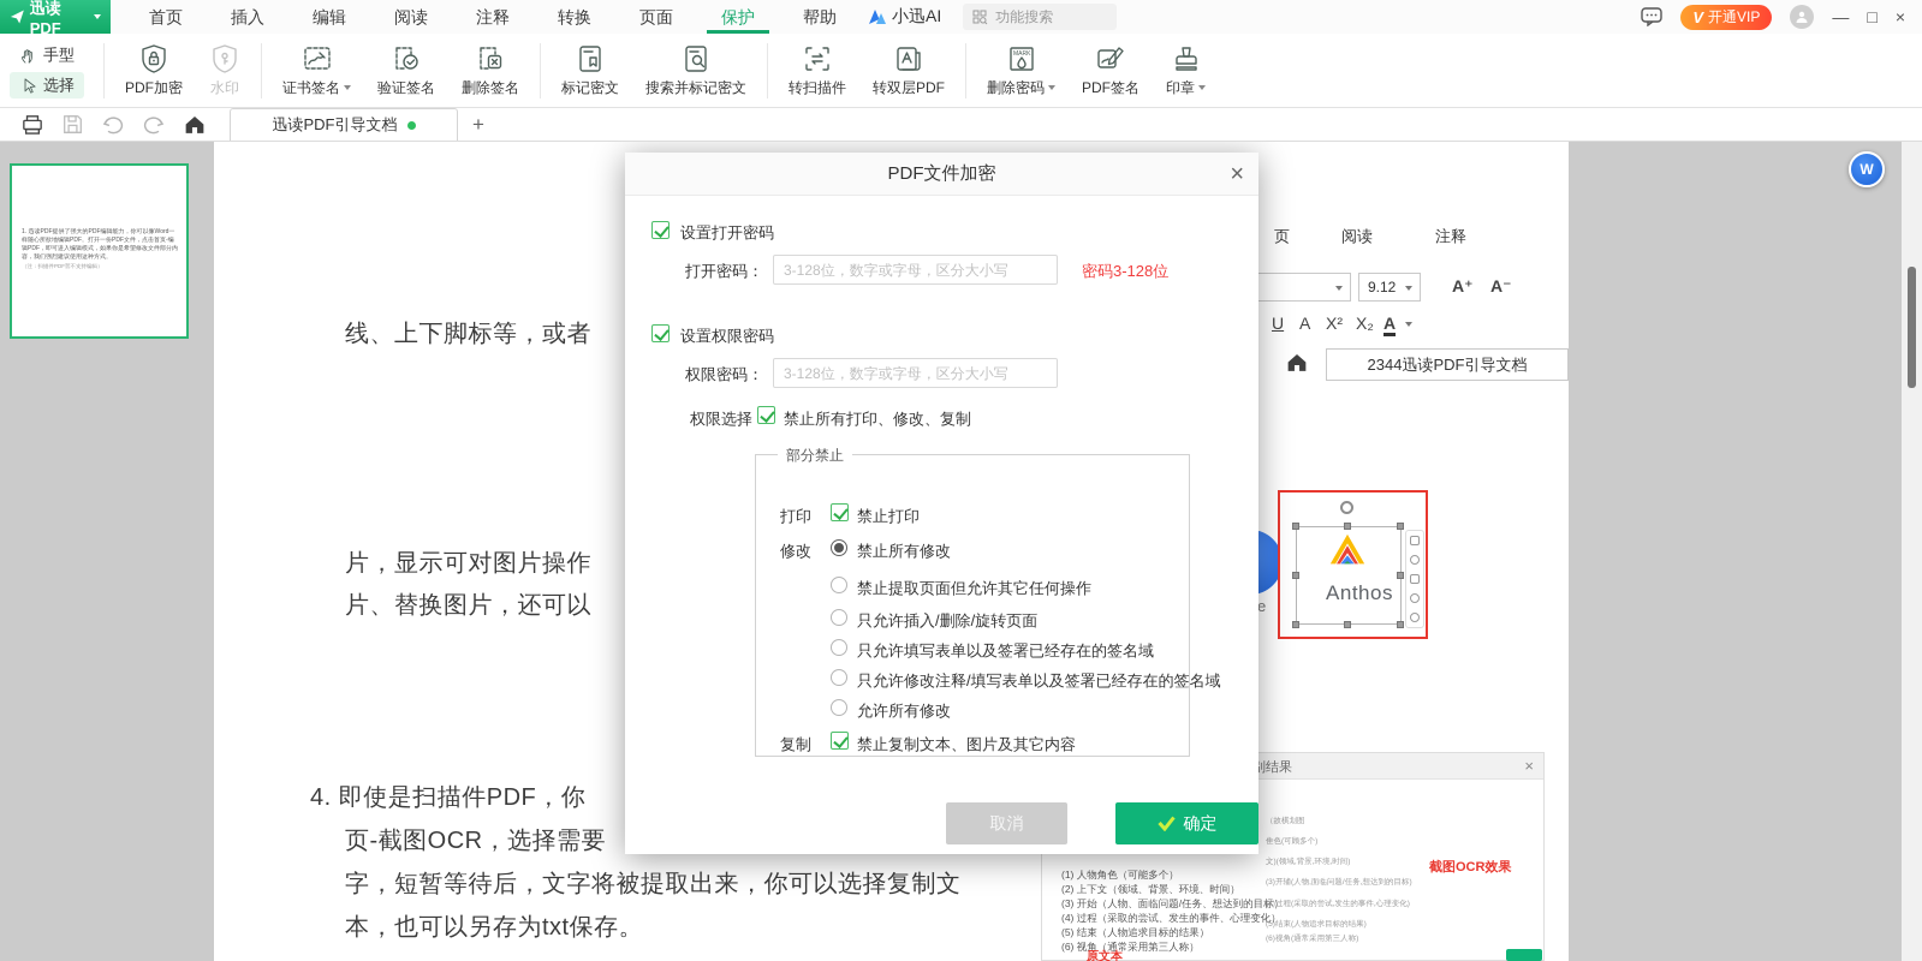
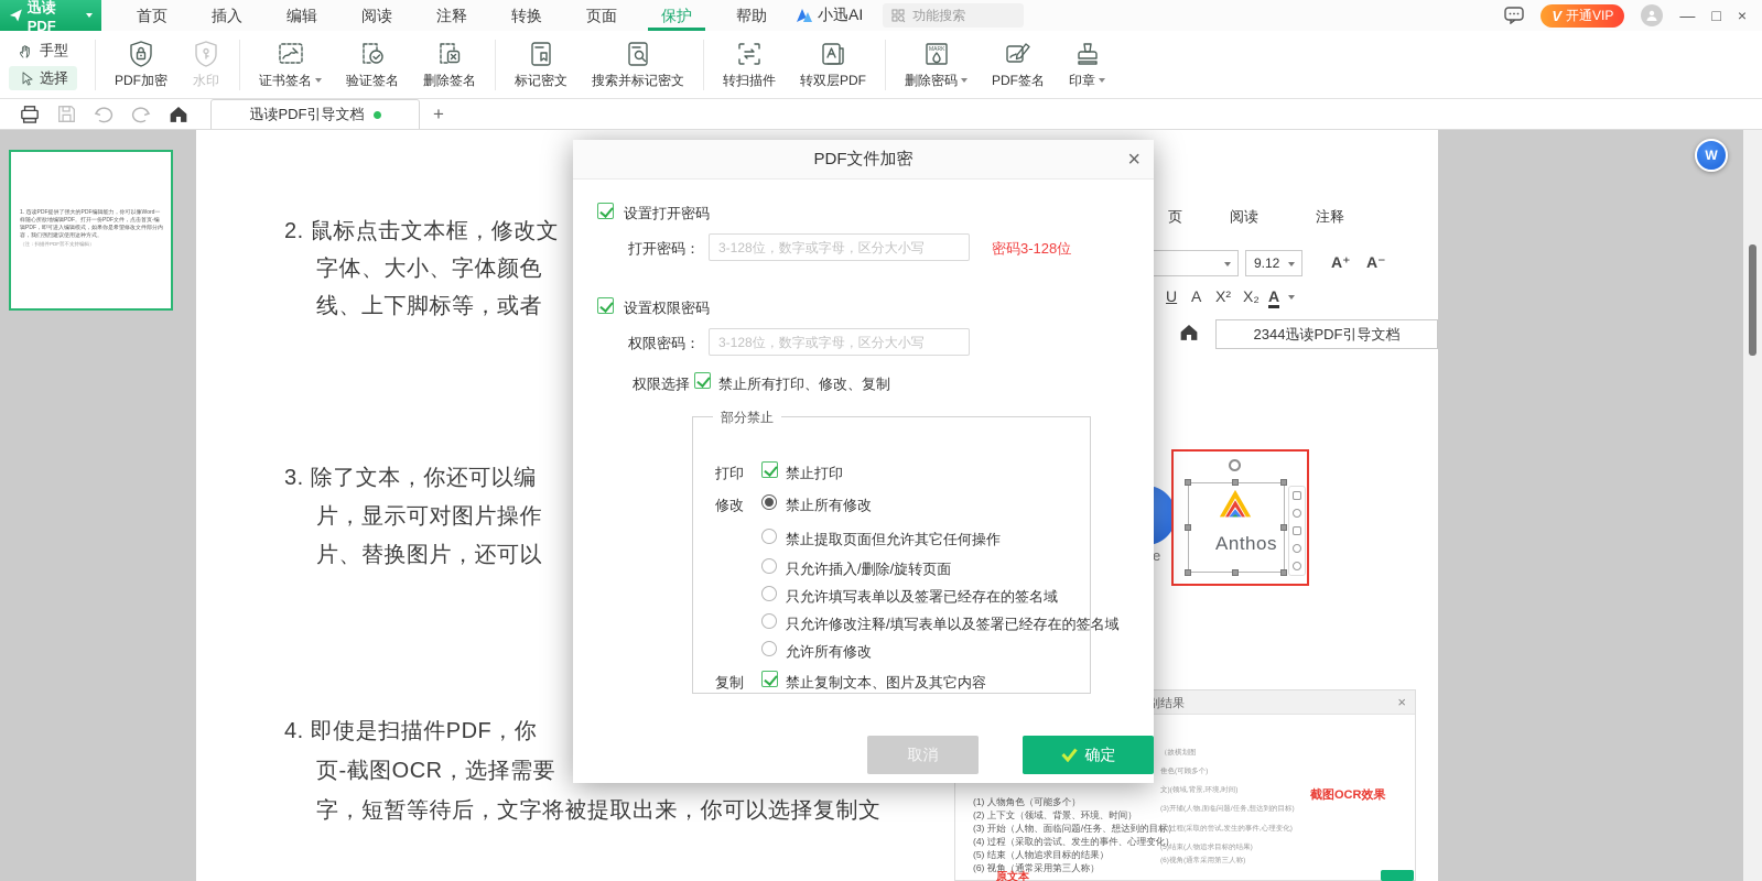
  迅读PDF
  首页
  插入
  编辑
  阅读
  注释
  转换
  页面
  保护
  帮助
  小迅AI
  功能搜索
  V
  开通VIP
  —
  □
  ×
  手型
  选择
  PDF加密
  水印
  证书签名
  验证签名
  删除签名
  标记密文
  搜索并标记密文
  转扫描件
  转双层PDF
  删除密码
  PDF签名
  印章
  迅读PDF引导文档
  +
+ 2. 鼠标点击文本框，修改文
+ 字体、大小、字体颜色
  线、上下脚标等，或者
+ 3. 除了文本，你还可以编
  片，显示可对图片操作
  片、替换图片，还可以
  4. 即使是扫描件PDF，你
  页-截图OCR，选择需要
  字，短暂等待后，文字将被提取出来，你可以选择复制文
- 本，也可以另存为txt保存。
  页
  阅读
  注释
  9.12
  A⁺
  A⁻
  U
  A
  X²
  X₂
  A
  2344迅读PDF引导文档
  e
  Anthos
  别结果
  ×
  (1) 人物角色（可能多个）
  (2) 上下文（领域、背景、环境、时间）
  (3) 开始（人物、面临问题/任务、想达到的目标）
  (4) 过程（采取的尝试、发生的事件、心理变化）
  (5) 结束（人物追求目标的结果）
  (6) 视角（通常采用第三人称）
  原文本
  截图OCR效果
  W
  PDF文件加密
  ×
  设置打开密码
  打开密码：
  3-128位，数字或字母，区分大小写
  密码3-128位
  设置权限密码
  权限密码：
  3-128位，数字或字母，区分大小写
  权限选择
  禁止所有打印、修改、复制
  部分禁止
  打印
  禁止打印
  修改
  禁止所有修改
  禁止提取页面但允许其它任何操作
  只允许插入/删除/旋转页面
  只允许填写表单以及签署已经存在的签名域
  只允许修改注释/填写表单以及签署已经存在的签名域
  允许所有修改
  复制
  禁止复制文本、图片及其它内容
  取消
  确定
